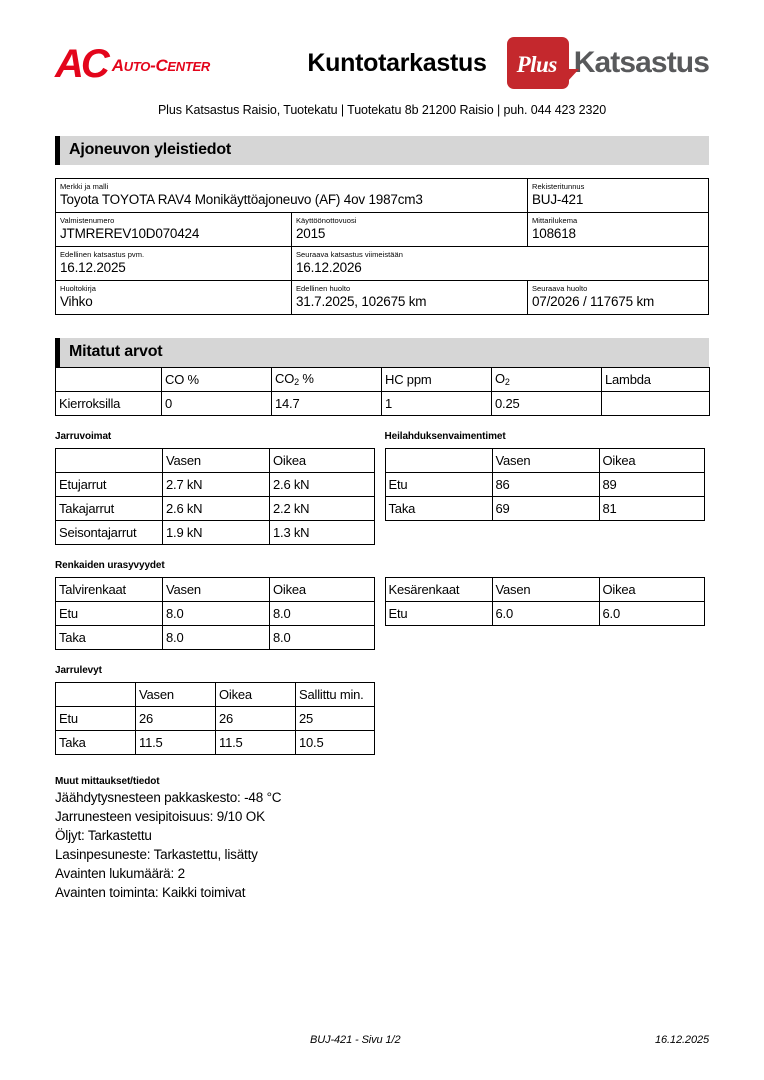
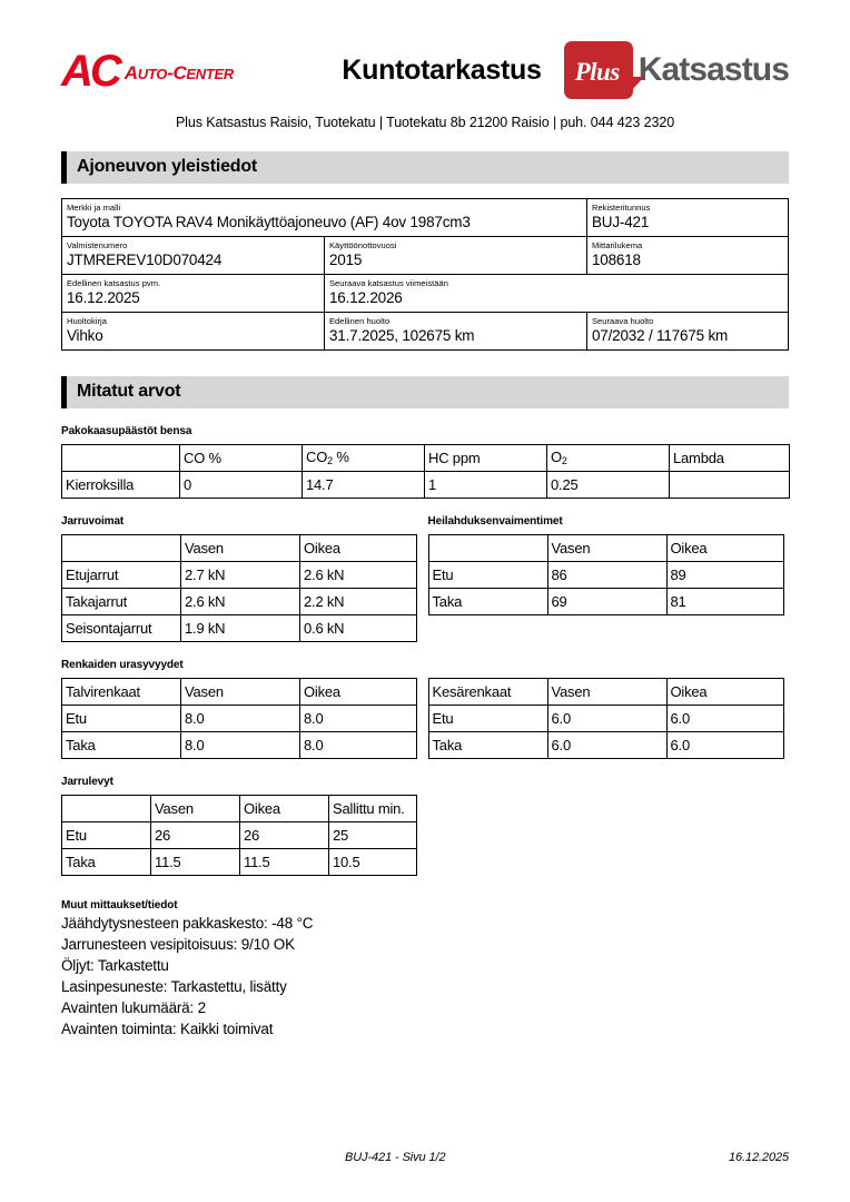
  AC
  AUTO-CENTER
  Kuntotarkastus
  Plus
  Katsastus
  Plus Katsastus Raisio, Tuotekatu | Tuotekatu 8b 21200 Raisio | puh. 044 423 2320
  Ajoneuvon yleistiedot
  Merkki ja malli Toyota TOYOTA RAV4 Monikäyttöajoneuvo (AF) 4ov 1987cm3	Rekisteritunnus BUJ-421
  Valmistenumero JTMREREV10D070424	Käyttöönottovuosi 2015	Mittarilukema 108618
  Edellinen katsastus pvm. 16.12.2025	Seuraava katsastus viimeistään 16.12.2026
- Huoltokirja Vihko	Edellinen huolto 31.7.2025, 102675 km	Seuraava huolto 07/2026 / 117675 km
+ Huoltokirja Vihko	Edellinen huolto 31.7.2025, 102675 km	Seuraava huolto 07/2032 / 117675 km
  Mitatut arvot
+ Pakokaasupäästöt bensa
  	CO %	CO2 %	HC ppm	O2	Lambda
  Kierroksilla	0	14.7	1	0.25
  Jarruvoimat
  	Vasen	Oikea
  Etujarrut	2.7 kN	2.6 kN
  Takajarrut	2.6 kN	2.2 kN
- Seisontajarrut	1.9 kN	1.3 kN
+ Seisontajarrut	1.9 kN	0.6 kN
  Heilahduksenvaimentimet
  	Vasen	Oikea
  Etu	86	89
  Taka	69	81
  Renkaiden urasyvyydet
  Talvirenkaat	Vasen	Oikea
  Etu	8.0	8.0
  Taka	8.0	8.0
  Kesärenkaat	Vasen	Oikea
  Etu	6.0	6.0
+ Taka	6.0	6.0
  Jarrulevyt
  	Vasen	Oikea	Sallittu min.
  Etu	26	26	25
  Taka	11.5	11.5	10.5
  Muut mittaukset/tiedot
  Jäähdytysnesteen pakkaskesto: -48 °C
  Jarrunesteen vesipitoisuus: 9/10 OK
  Öljyt: Tarkastettu
  Lasinpesuneste: Tarkastettu, lisätty
  Avainten lukumäärä: 2
  Avainten toiminta: Kaikki toimivat
  BUJ-421 - Sivu 1/2
  16.12.2025
